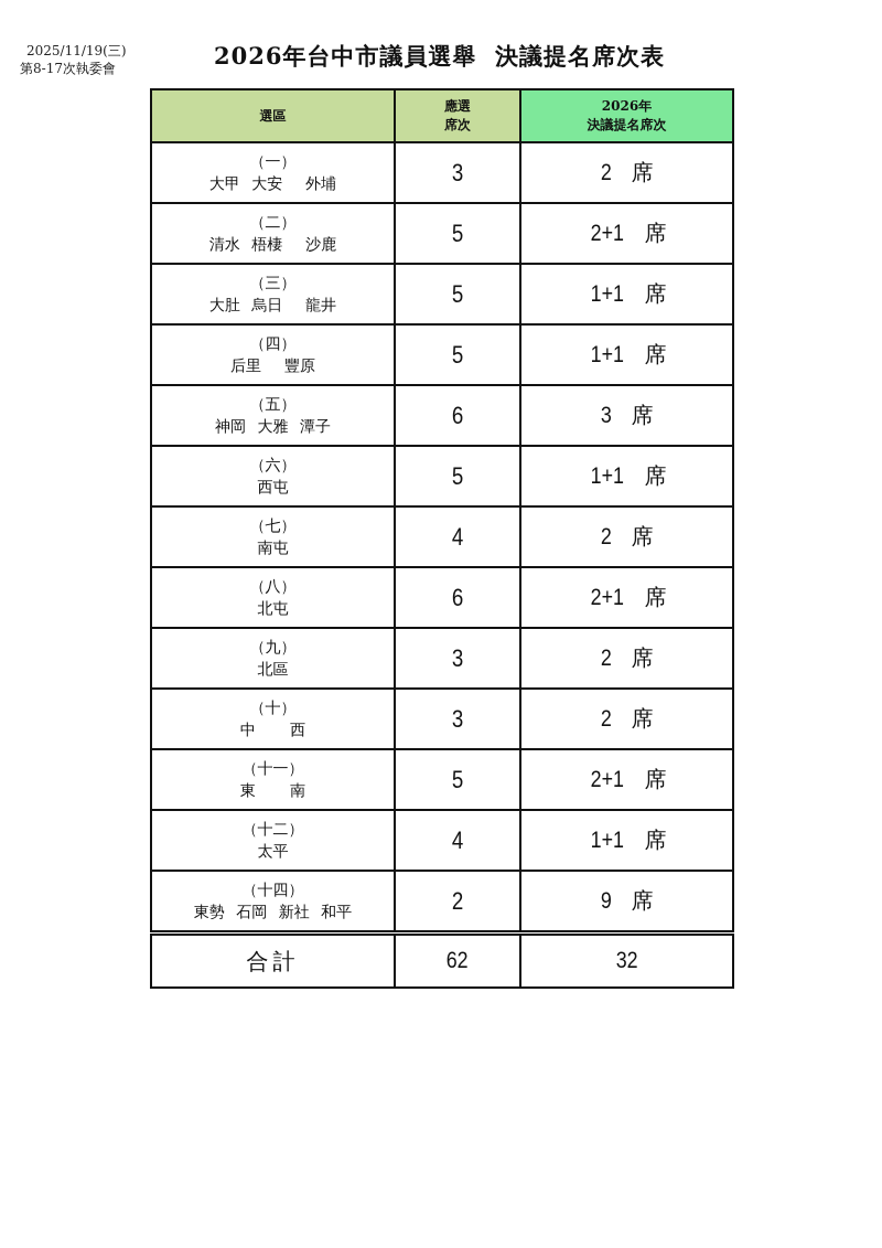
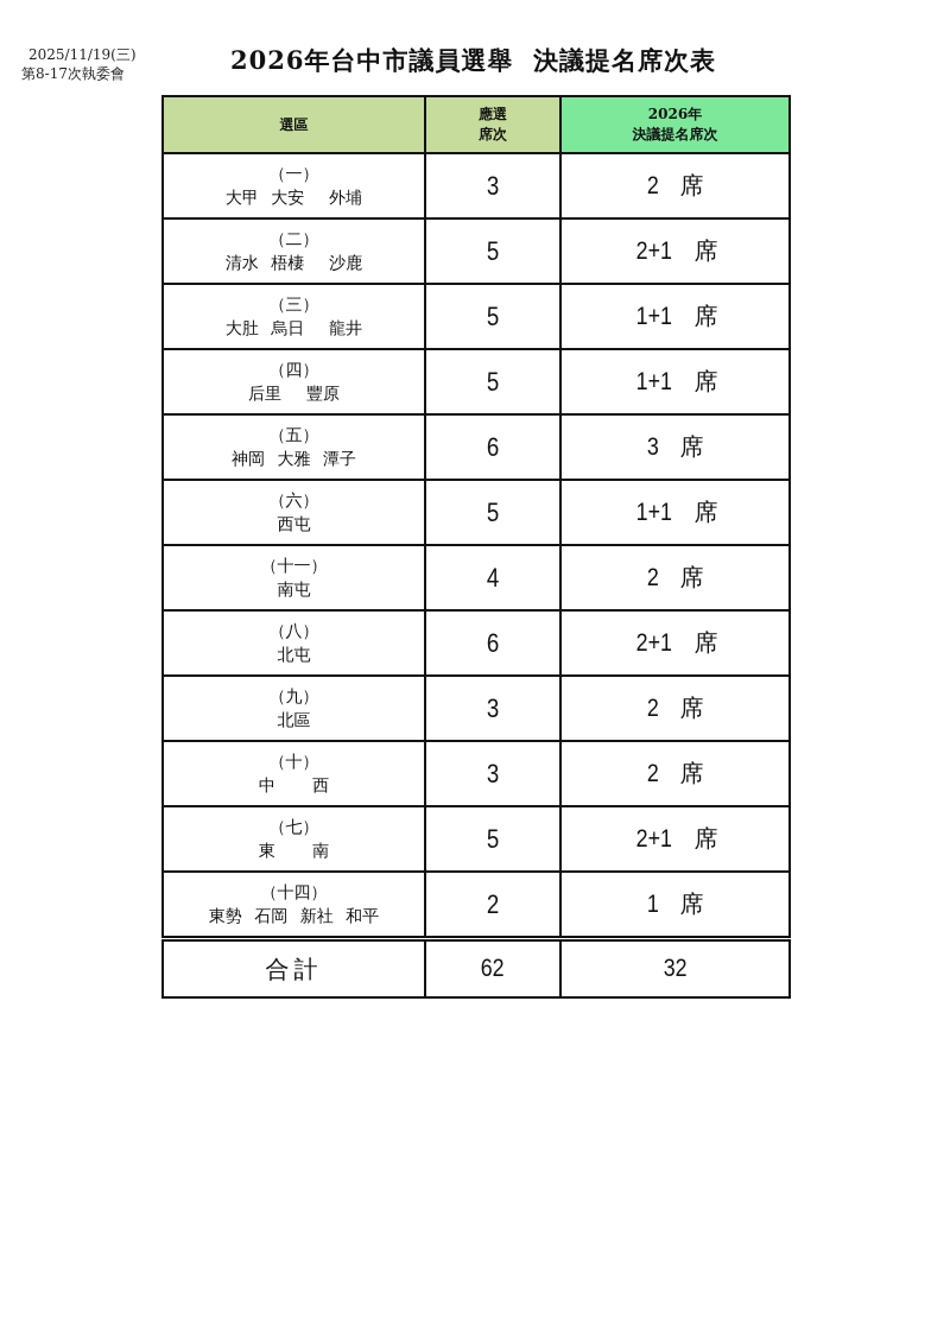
  2025/11/19(三)
  第8-17次執委會
  2026年台中市議員選舉 決議提名席次表
  選區	應選 席次	2026年 決議提名席次
  （一）大甲 大安 外埔	3	2 席
  （二）清水 梧棲 沙鹿	5	2+1 席
  （三）大肚 烏日 龍井	5	1+1 席
  （四）后里 豐原	5	1+1 席
  （五）神岡 大雅 潭子	6	3 席
  （六）西屯	5	1+1 席
- （七）南屯	4	2 席
+ （十一）南屯	4	2 席
  （八）北屯	6	2+1 席
  （九）北區	3	2 席
  （十）中 西	3	2 席
- （十一）東 南	5	2+1 席
+ （七）東 南	5	2+1 席
- （十二）太平	4	1+1 席
- （十四）東勢 石岡 新社 和平	2	9 席
+ （十四）東勢 石岡 新社 和平	2	1 席
  合計	62	32
